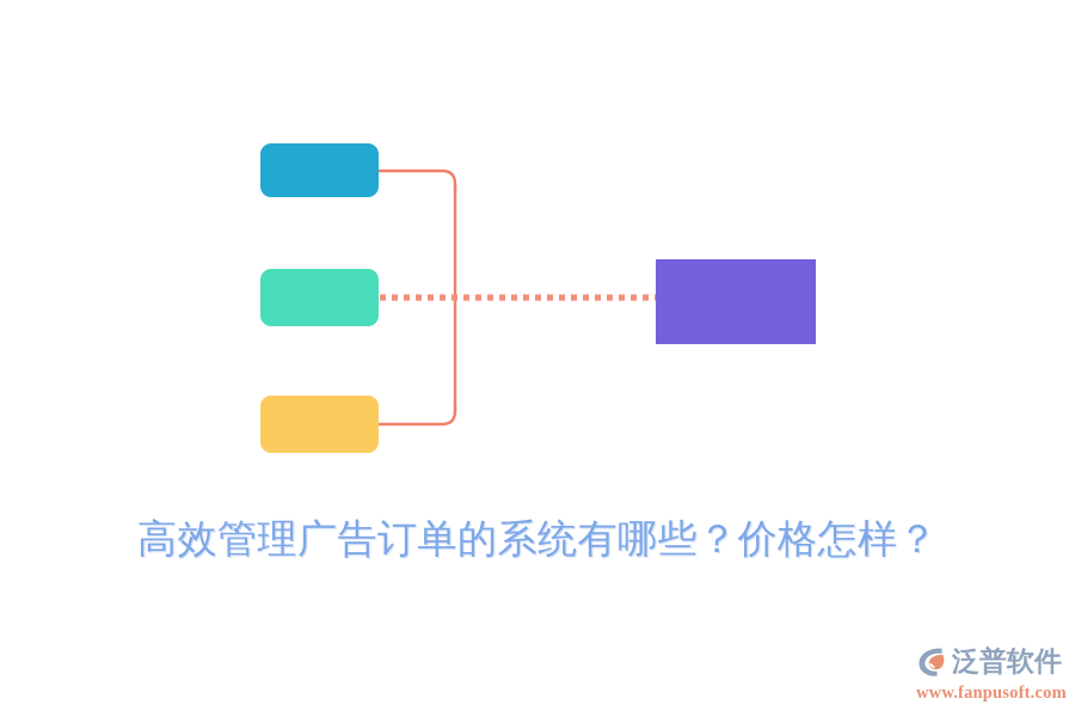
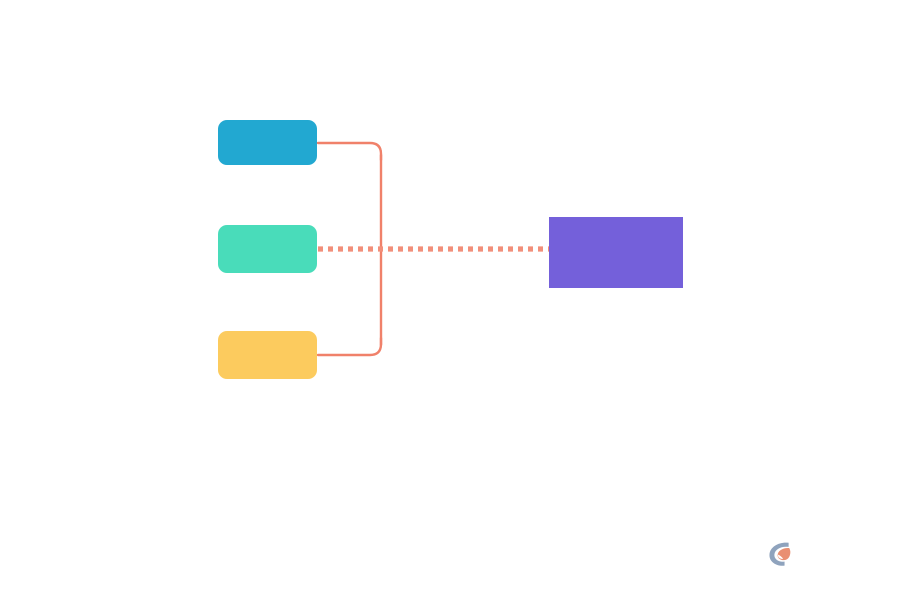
- 高效管理广告订单的系统有哪些？价格怎样？
- 泛普软件
- www.fanpusoft.com
